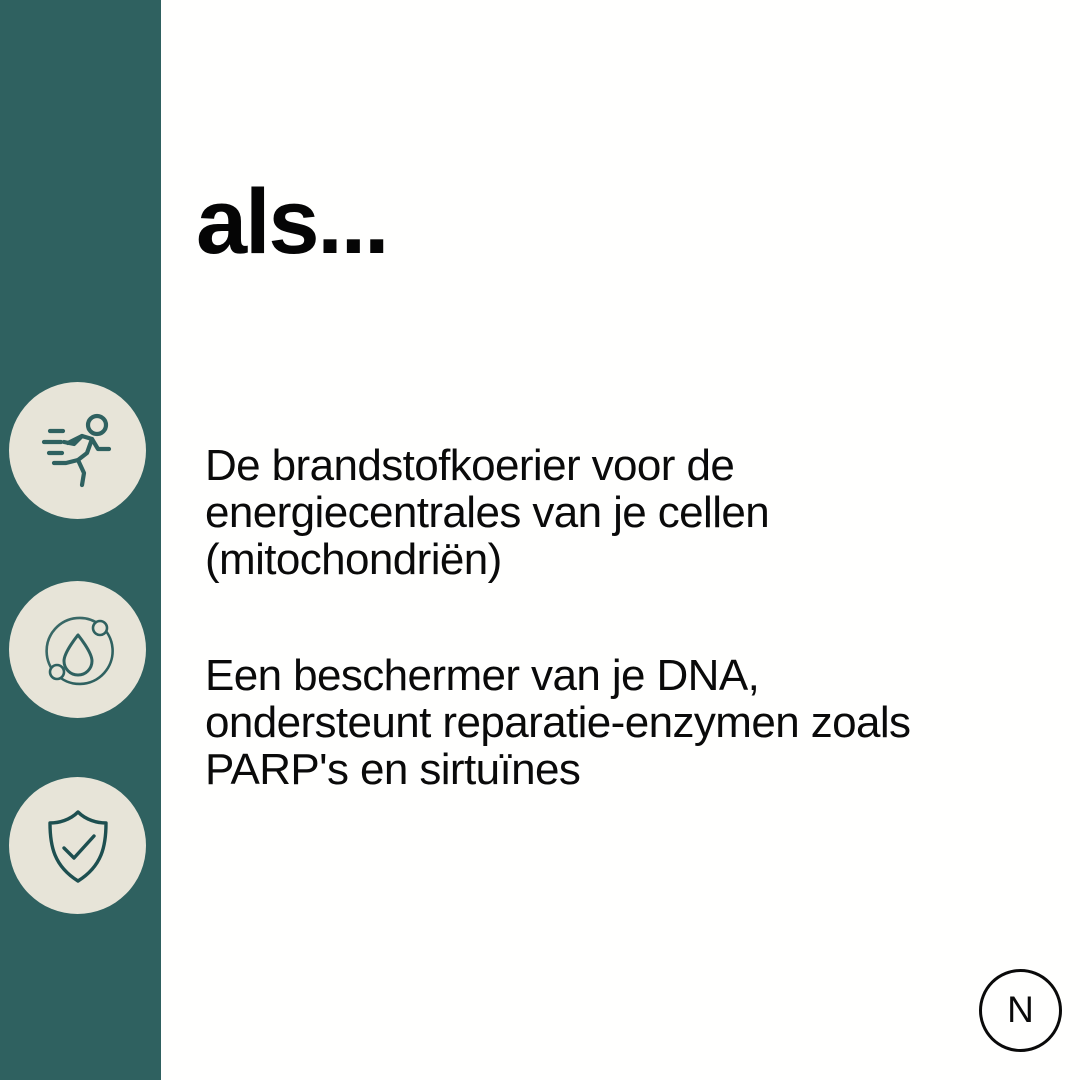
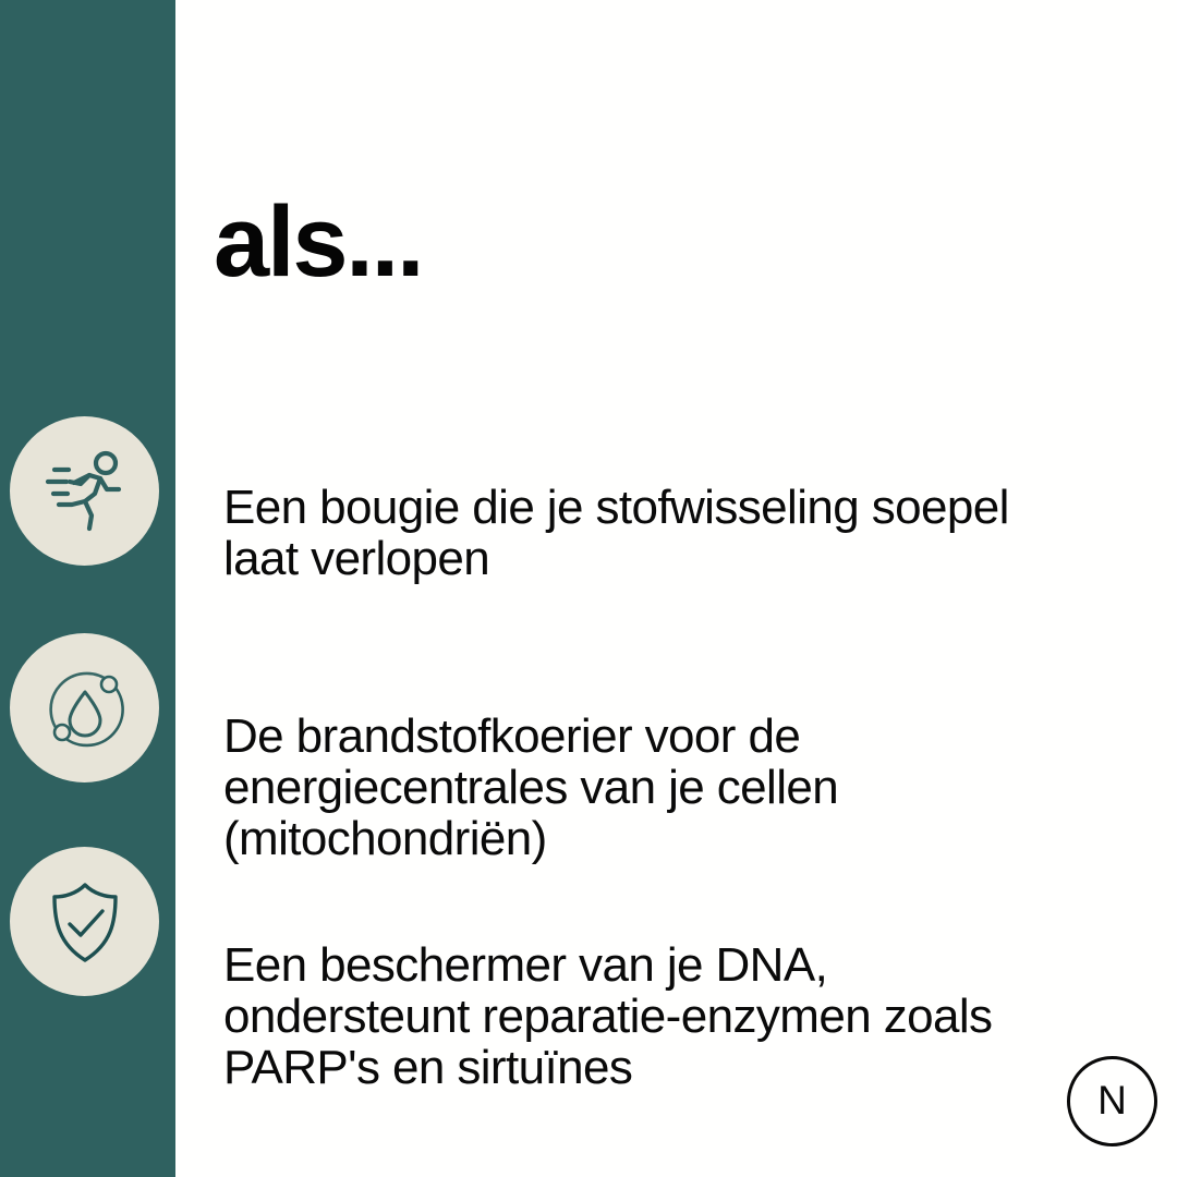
  als...
+ Een bougie die je stofwisseling soepel laat verlopen
  De brandstofkoerier voor de energiecentrales van je cellen (mitochondriën)
  Een beschermer van je DNA, ondersteunt reparatie-enzymen zoals PARP's en sirtuïnes
  N
